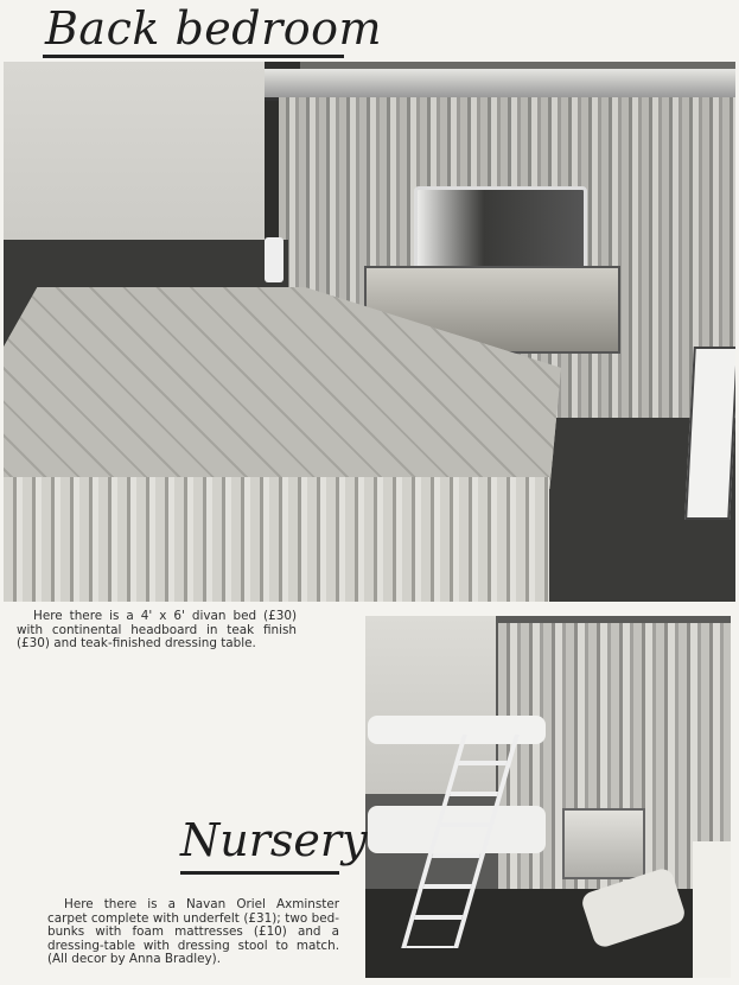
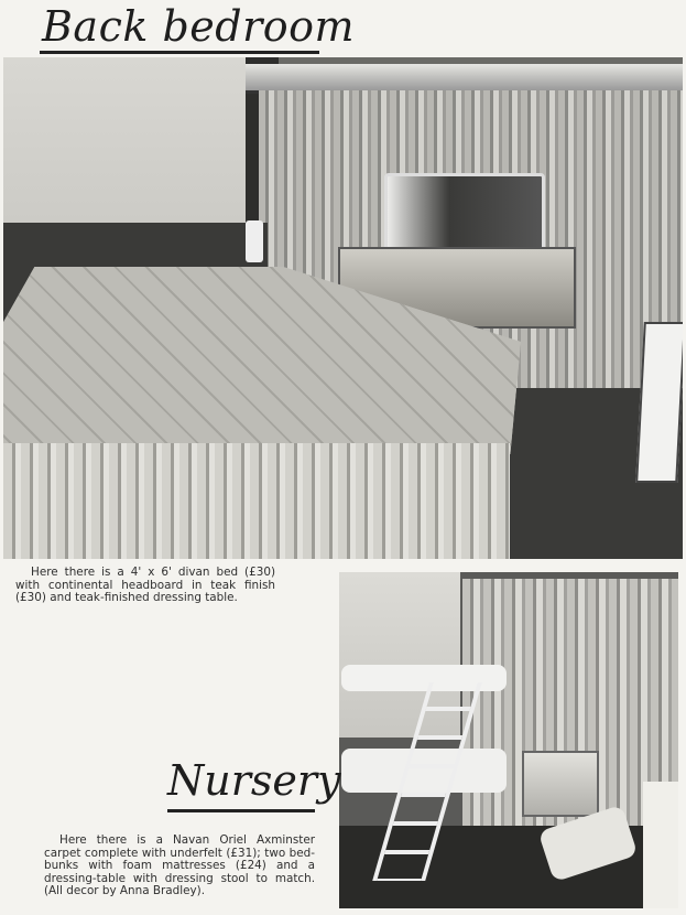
  Back bedroom
  Here there is a 4' x 6' divan bed (£30) with continental headboard in teak finish (£30) and teak-finished dressing table.
  Nursery
- Here there is a Navan Oriel Axminster carpet complete with underfelt (£31); two bed-bunks with foam mattresses (£10) and a dressing-table with dressing stool to match. (All decor by Anna Bradley).
+ Here there is a Navan Oriel Axminster carpet complete with underfelt (£31); two bed-bunks with foam mattresses (£24) and a dressing-table with dressing stool to match. (All decor by Anna Bradley).
